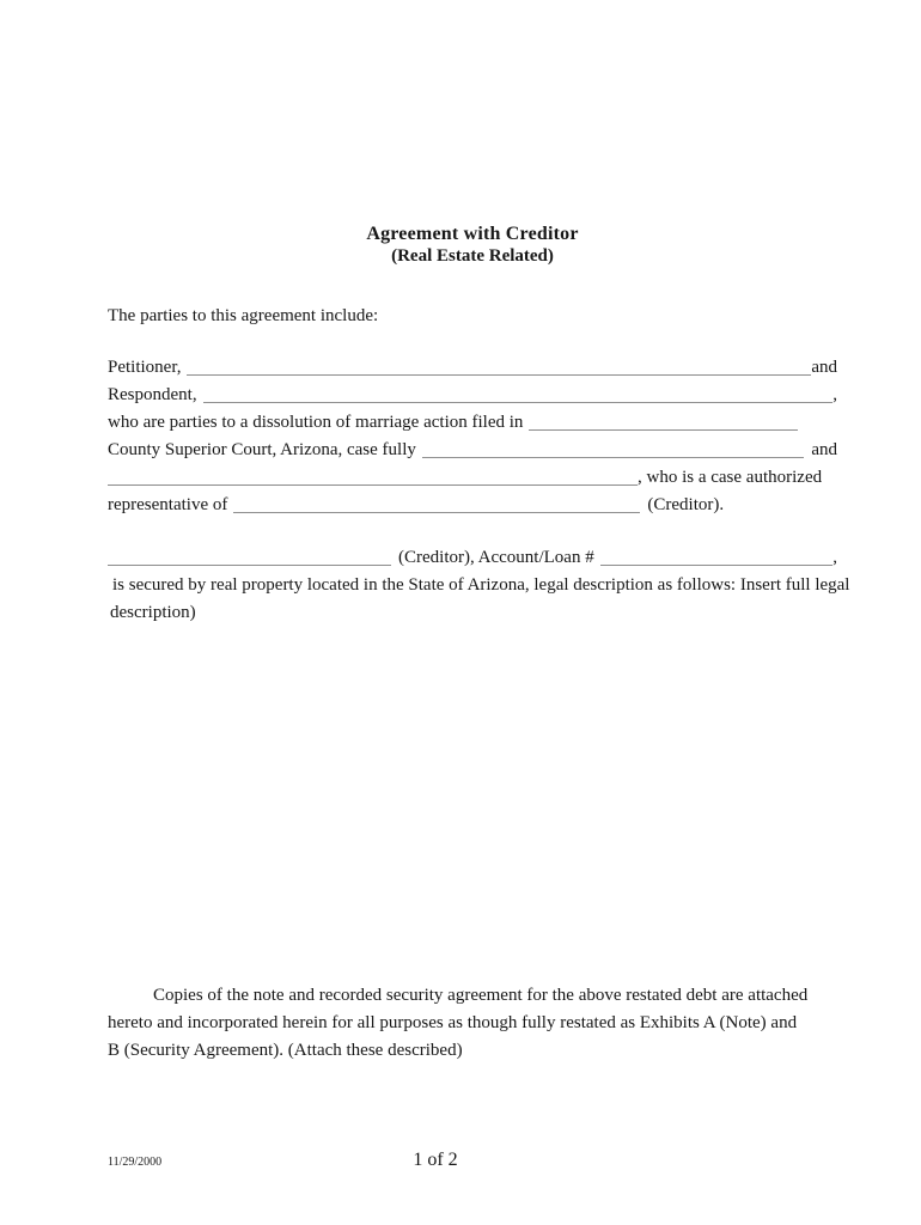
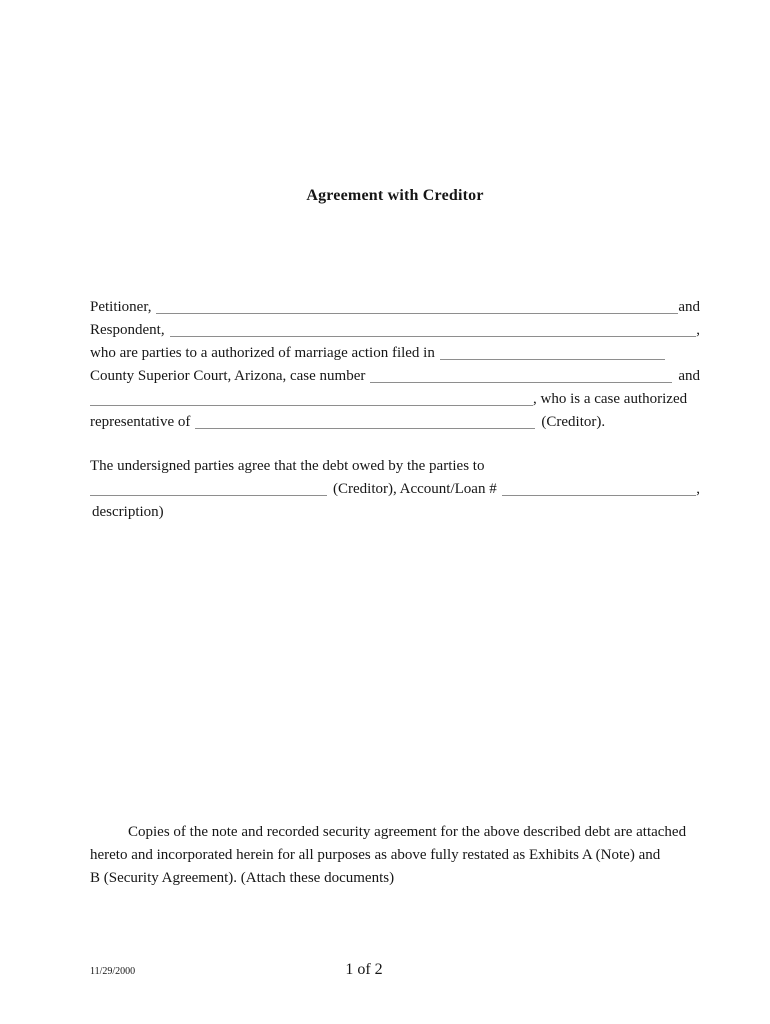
  Agreement with Creditor
- (Real Estate Related)
- The parties to this agreement include:
  Petitioner,
  and
  Respondent,
  ,
- who are parties to a dissolution of marriage action filed in
+ who are parties to a authorized of marriage action filed in
- County Superior Court, Arizona, case fully
+ County Superior Court, Arizona, case number
  and
  , who is a case authorized
  representative of
  (Creditor).
+ The undersigned parties agree that the debt owed by the parties to
  (Creditor), Account/Loan #
  ,
- is secured by real property located in the State of Arizona, legal description as follows: Insert full legal
  description)
- Copies of the note and recorded security agreement for the above restated debt are attached
+ Copies of the note and recorded security agreement for the above described debt are attached
- hereto and incorporated herein for all purposes as though fully restated as Exhibits A (Note) and
+ hereto and incorporated herein for all purposes as above fully restated as Exhibits A (Note) and
- B (Security Agreement). (Attach these described)
+ B (Security Agreement). (Attach these documents)
  11/29/2000
  1 of 2
